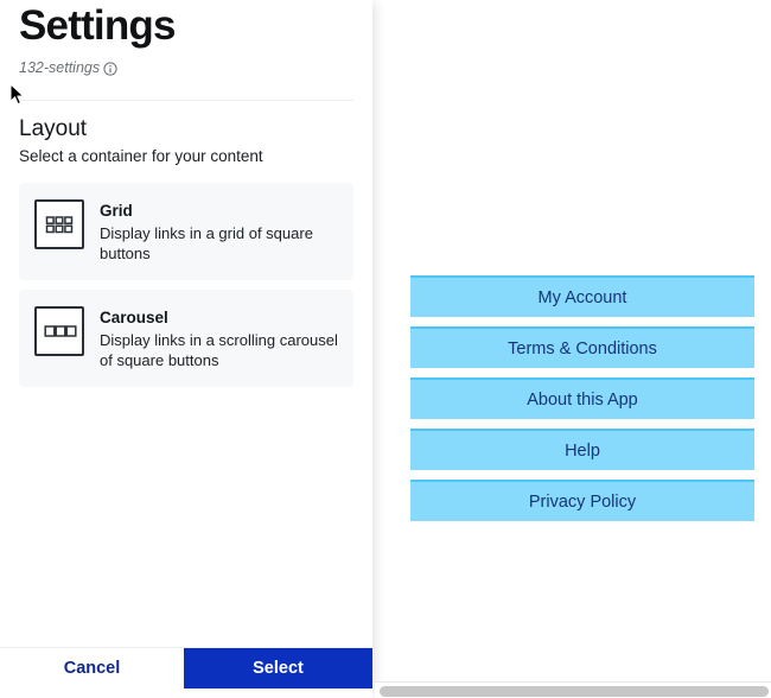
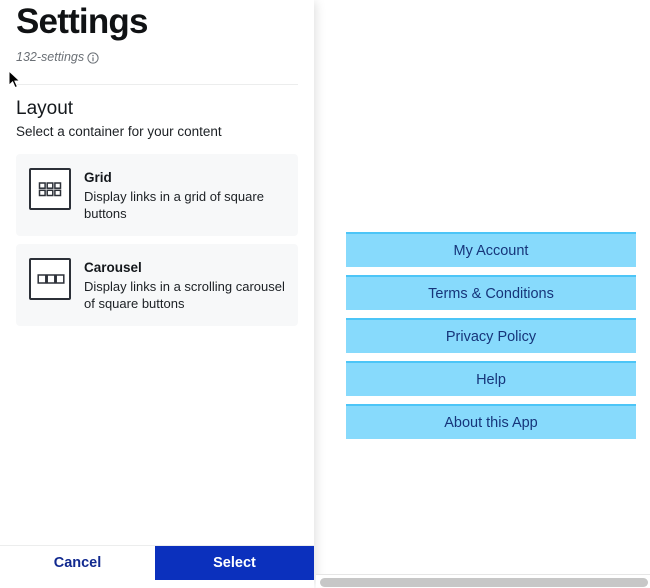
  My Account
  Terms & Conditions
- About this App
+ Privacy Policy
  Help
- Privacy Policy
+ About this App
  Settings
  132-settings
  Layout
  Select a container for your content
  Grid
  Display links in a grid of square buttons
  Carousel
  Display links in a scrolling carousel of square buttons
  Cancel
  Select
